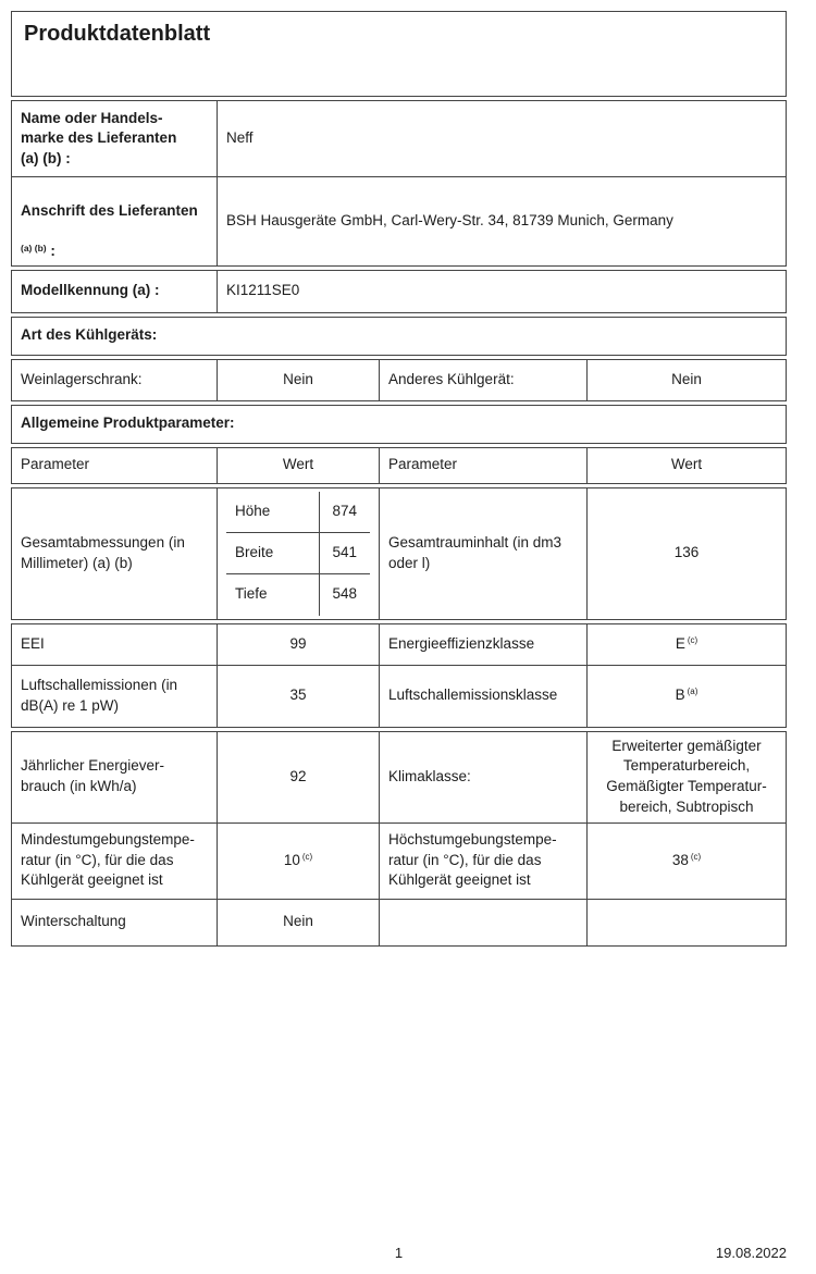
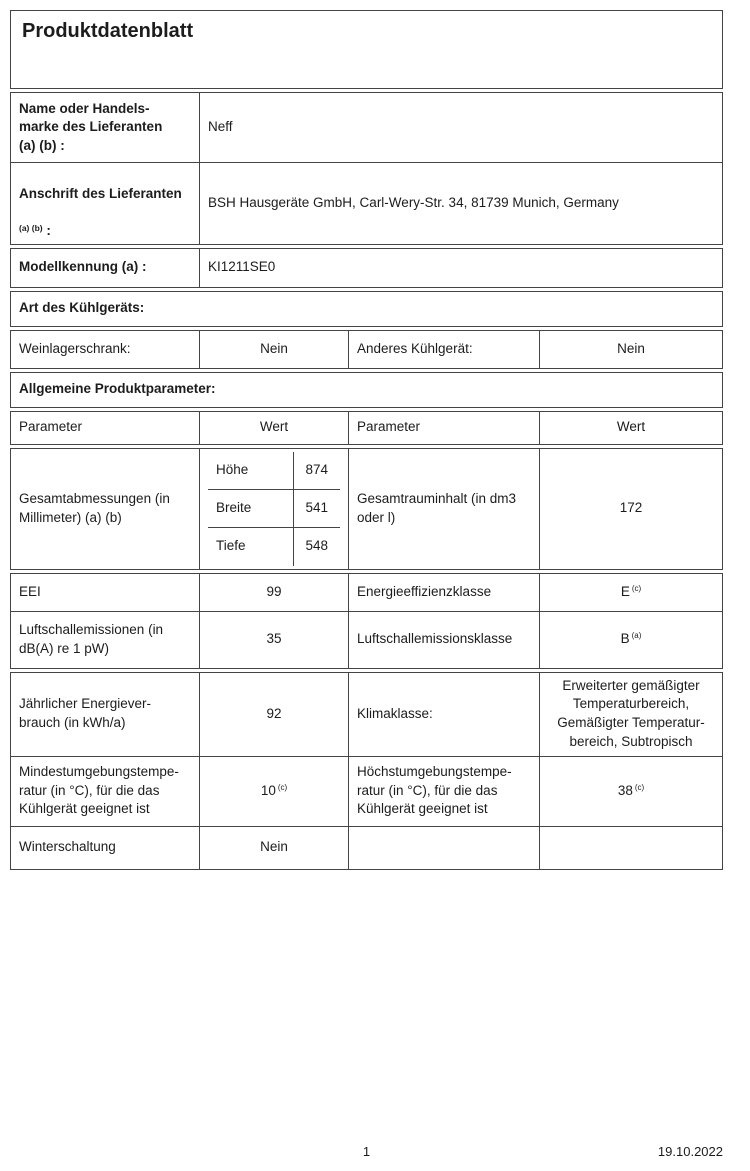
  Produktdatenblatt
  Name oder Handels- marke des Lieferanten (a) (b) :	Neff
  Anschrift des Lieferanten (a) (b) :	BSH Hausgeräte GmbH, Carl-Wery-Str. 34, 81739 Munich, Germany
  Modellkennung (a) :	KI1211SE0
  Art des Kühlgeräts:
  Weinlagerschrank:	Nein	Anderes Kühlgerät:	Nein
  Allgemeine Produktparameter:
  Parameter	Wert	Parameter	Wert
  Gesamtabmessungen (in Millimeter) (a) (b)
  Höhe	874
  Breite	541
  Tiefe	548
- 		Gesamtrauminhalt (in dm3 oder l)	136
+ 		Gesamtrauminhalt (in dm3 oder l)	172
  EEI	99	Energieeffizienzklasse	E (c)
  Luftschallemissionen (in dB(A) re 1 pW)	35	Luftschallemissionsklasse	B (a)
  Jährlicher Energiever- brauch (in kWh/a)	92	Klimaklasse:	Erweiterter gemäßigter Temperaturbereich, Gemäßigter Temperatur- bereich, Subtropisch
  Mindestumgebungstempe- ratur (in °C), für die das Kühlgerät geeignet ist	10 (c)	Höchstumgebungstempe- ratur (in °C), für die das Kühlgerät geeignet ist	38 (c)
  Winterschaltung	Nein
  1
- 19.08.2022
+ 19.10.2022
